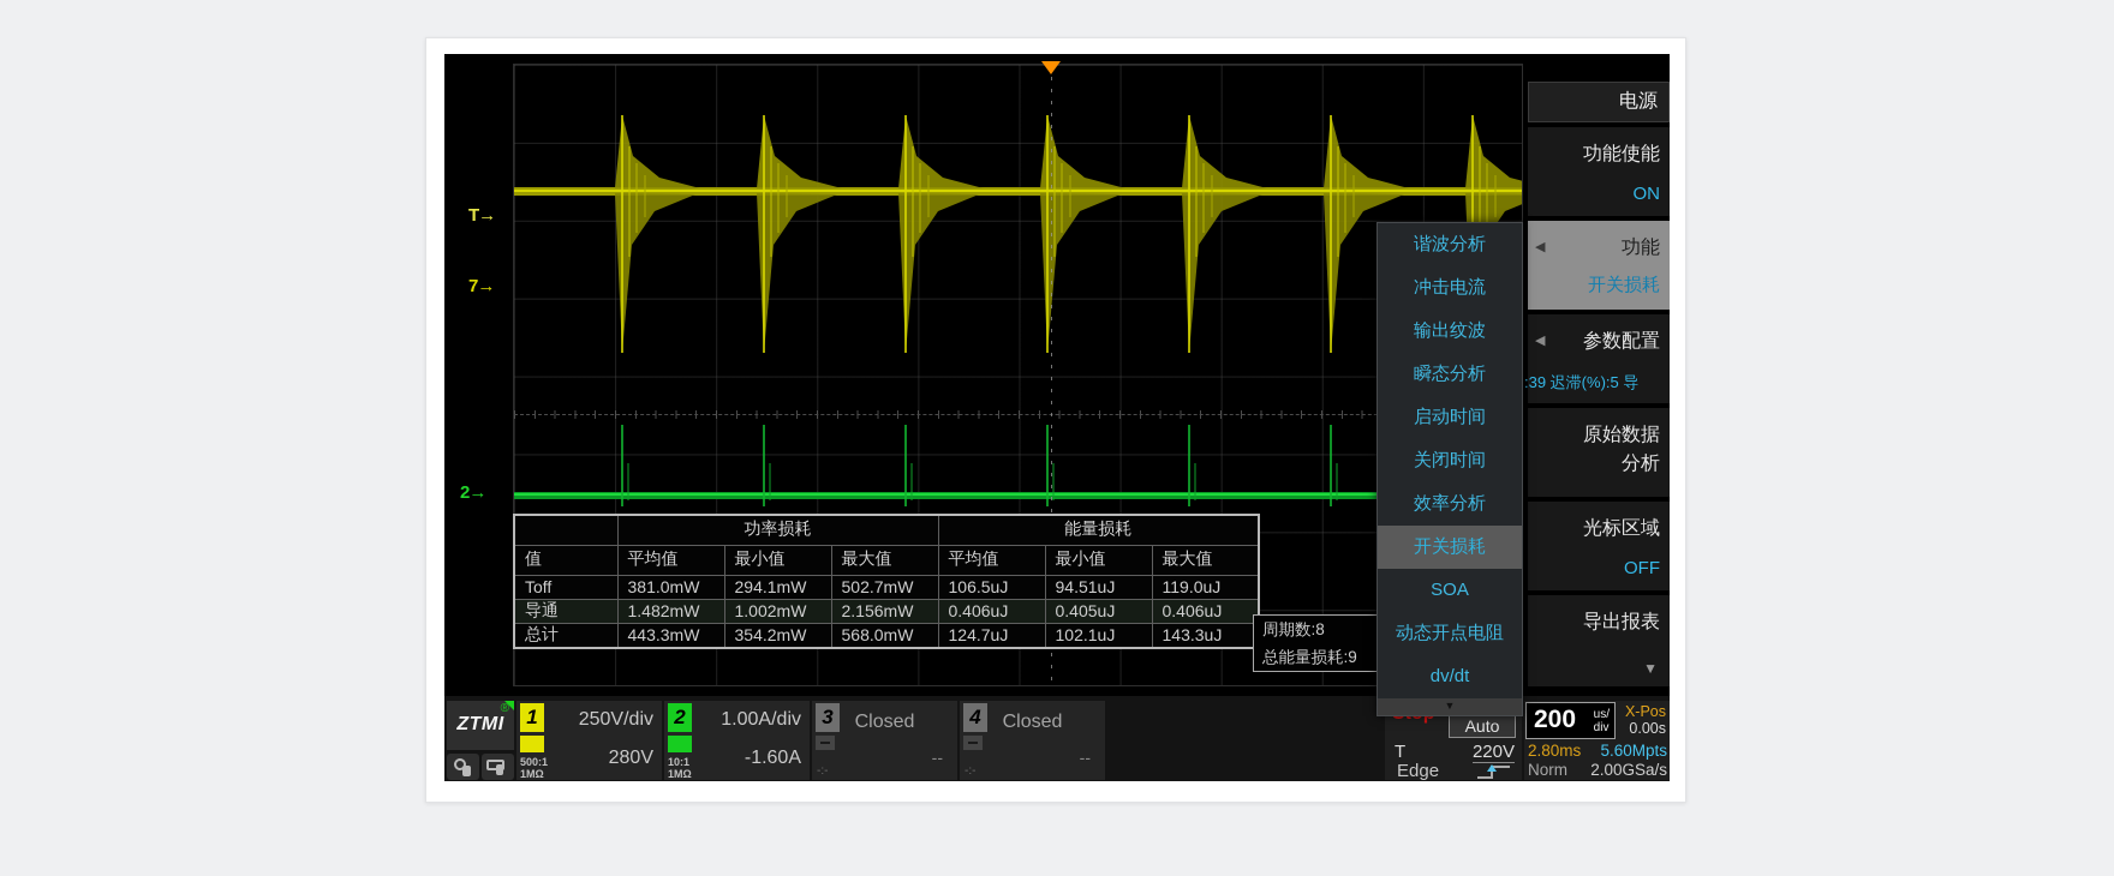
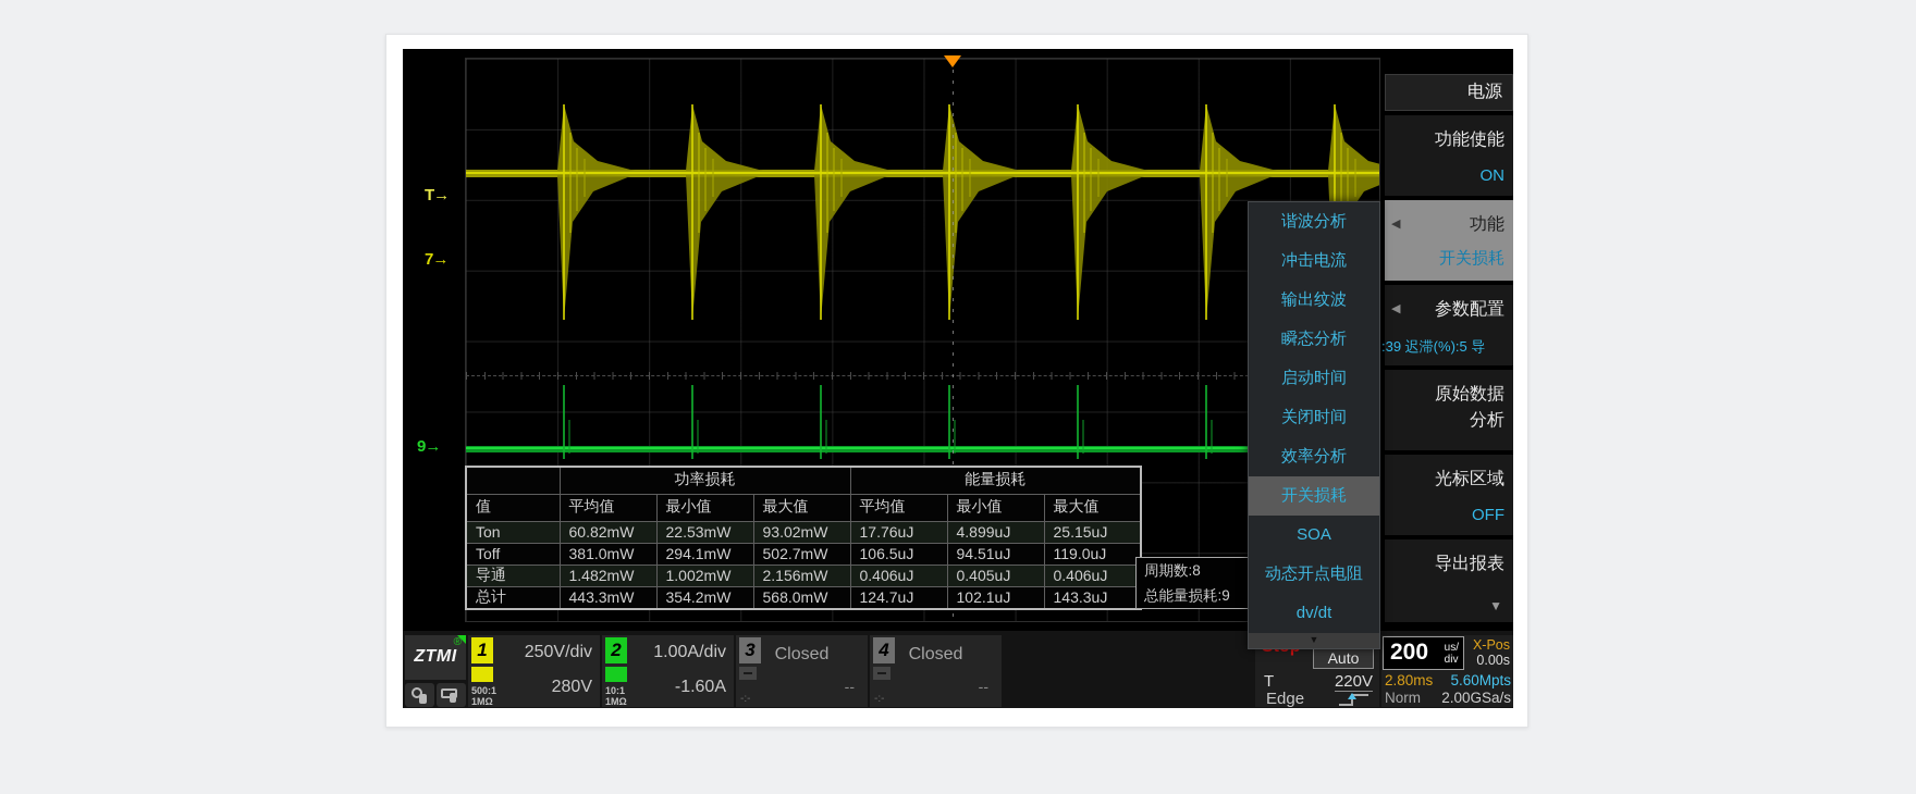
  T→
  7→
- 2→
+ 9→
  	功率损耗	能量损耗
  值	平均值	最小值	最大值	平均值	最小值	最大值
+ Ton	60.82mW	22.53mW	93.02mW	17.76uJ	4.899uJ	25.15uJ
  Toff	381.0mW	294.1mW	502.7mW	106.5uJ	94.51uJ	119.0uJ
  导通	1.482mW	1.002mW	2.156mW	0.406uJ	0.405uJ	0.406uJ
  总计	443.3mW	354.2mW	568.0mW	124.7uJ	102.1uJ	143.3uJ
  周期数:8
  总能量损耗:9
  谐波分析
  冲击电流
  输出纹波
  瞬态分析
  启动时间
  关闭时间
  效率分析
  开关损耗
  SOA
  动态开点电阻
  dv/dt
  ▼
  电源
  功能使能
  ON
  ◀
  功能
  开关损耗
  ◀
  参数配置
  :39 迟滞(%):5 导
  原始数据
  分析
  光标区域
  OFF
  导出报表
  ▼
  ZTMI
  ®
  1
  500:1
  1MΩ
  250V/div
  280V
  2
  10:1
  1MΩ
  1.00A/div
  -1.60A
  3
  Closed
  --
  -:-
  4
  Closed
  --
  -:-
  Auto
  T
  220V
  Edge
  200
  us/
  div
  X-Pos
  0.00s
  2.80ms
  5.60Mpts
  Norm
  2.00GSa/s
